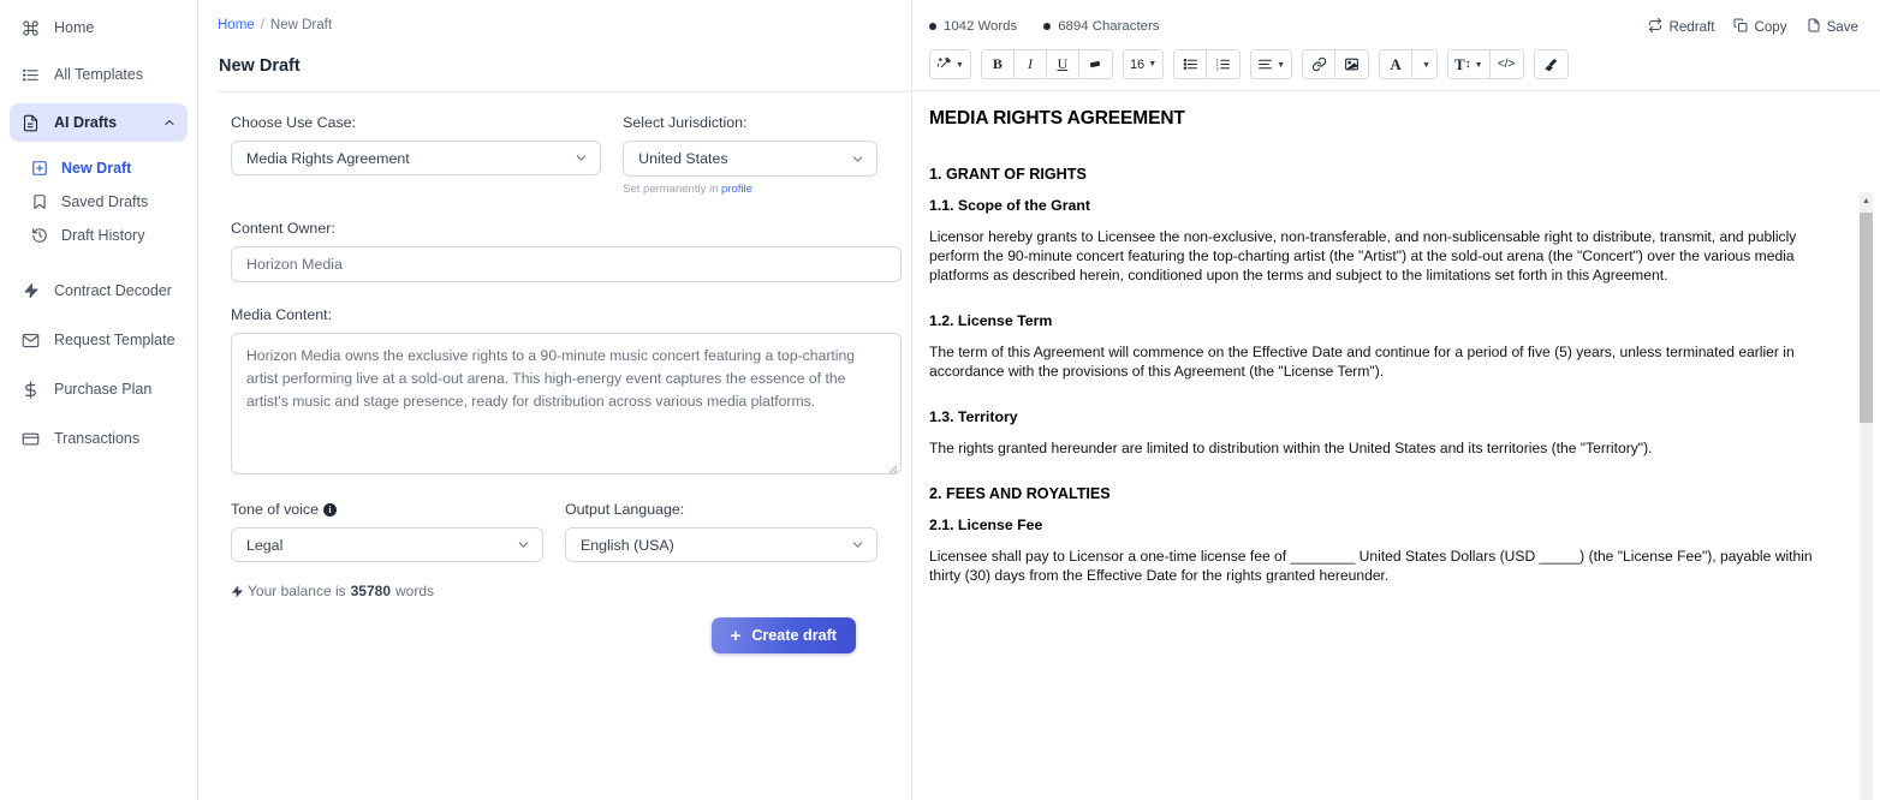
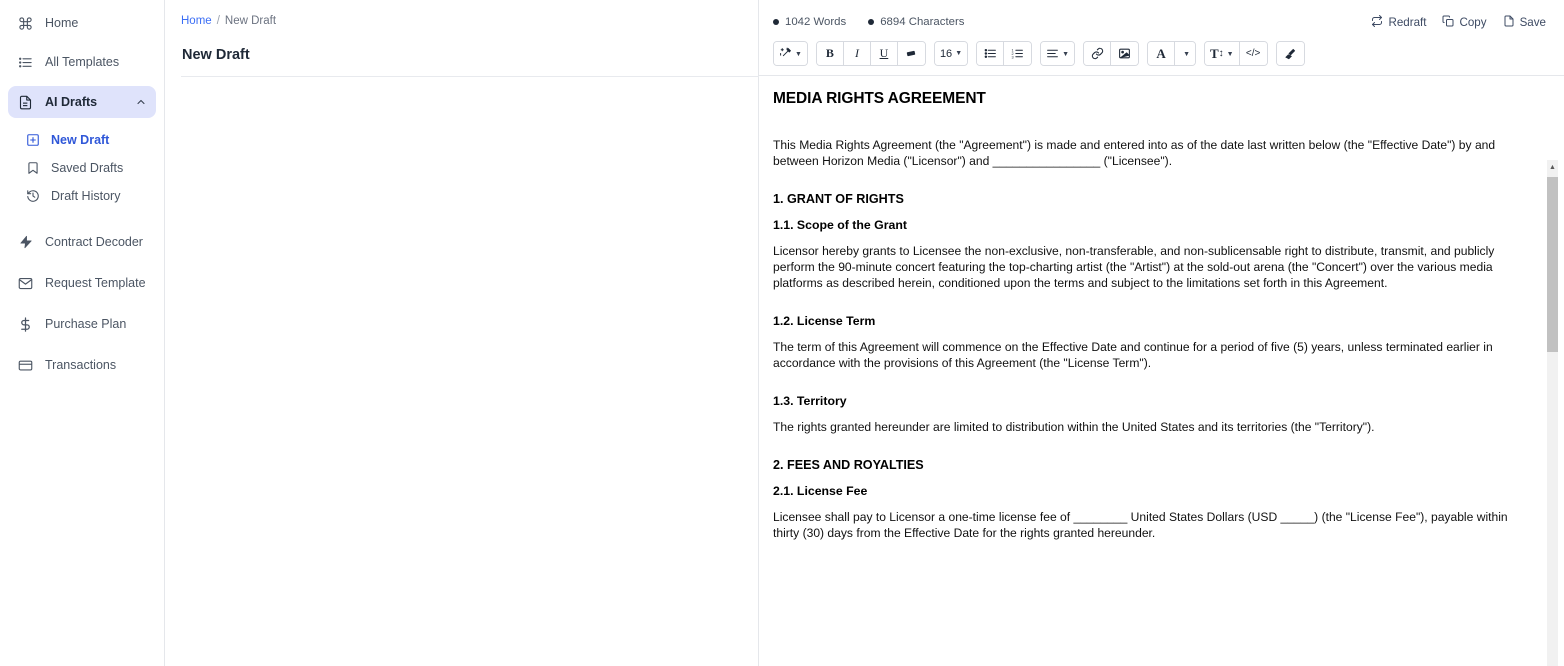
  Home
  All Templates
  AI Drafts
  New Draft
  Saved Drafts
  Draft History
  Contract Decoder
  Request Template
  Purchase Plan
  Transactions
  Home / New Draft
  New Draft
- Choose Use Case:
- Media Rights Agreement
- Select Jurisdiction:
- United States
- Set permanently in profile
- Content Owner:
- Horizon Media
- Media Content:
- Horizon Media owns the exclusive rights to a 90-minute music concert featuring a top-charting artist performing live at a sold-out arena. This high-energy event captures the essence of the artist's music and stage presence, ready for distribution across various media platforms.
- Tone of voice i
- Legal
- Output Language:
- English (USA)
- Your balance is
- 35780
- words
- +
- Create draft
  1042 Words
  6894 Characters
  Redraft
  Copy
  Save
  ▼
  B
  I
  U
  16
  ▼
  A
  ▼
  T
  ↕
  ▼
  </>
  MEDIA RIGHTS AGREEMENT
+ This Media Rights Agreement (the "Agreement") is made and entered into as of the date last written below (the "Effective Date") by and between Horizon Media ("Licensor") and ________________ ("Licensee").
  1. GRANT OF RIGHTS
  1.1. Scope of the Grant
  Licensor hereby grants to Licensee the non-exclusive, non-transferable, and non-sublicensable right to distribute, transmit, and publicly perform the 90-minute concert featuring the top-charting artist (the "Artist") at the sold-out arena (the "Concert") over the various media platforms as described herein, conditioned upon the terms and subject to the limitations set forth in this Agreement.
  1.2. License Term
  The term of this Agreement will commence on the Effective Date and continue for a period of five (5) years, unless terminated earlier in accordance with the provisions of this Agreement (the "License Term").
  1.3. Territory
  The rights granted hereunder are limited to distribution within the United States and its territories (the "Territory").
  2. FEES AND ROYALTIES
  2.1. License Fee
  Licensee shall pay to Licensor a one-time license fee of ________ United States Dollars (USD _____) (the "License Fee"), payable within thirty (30) days from the Effective Date for the rights granted hereunder.
